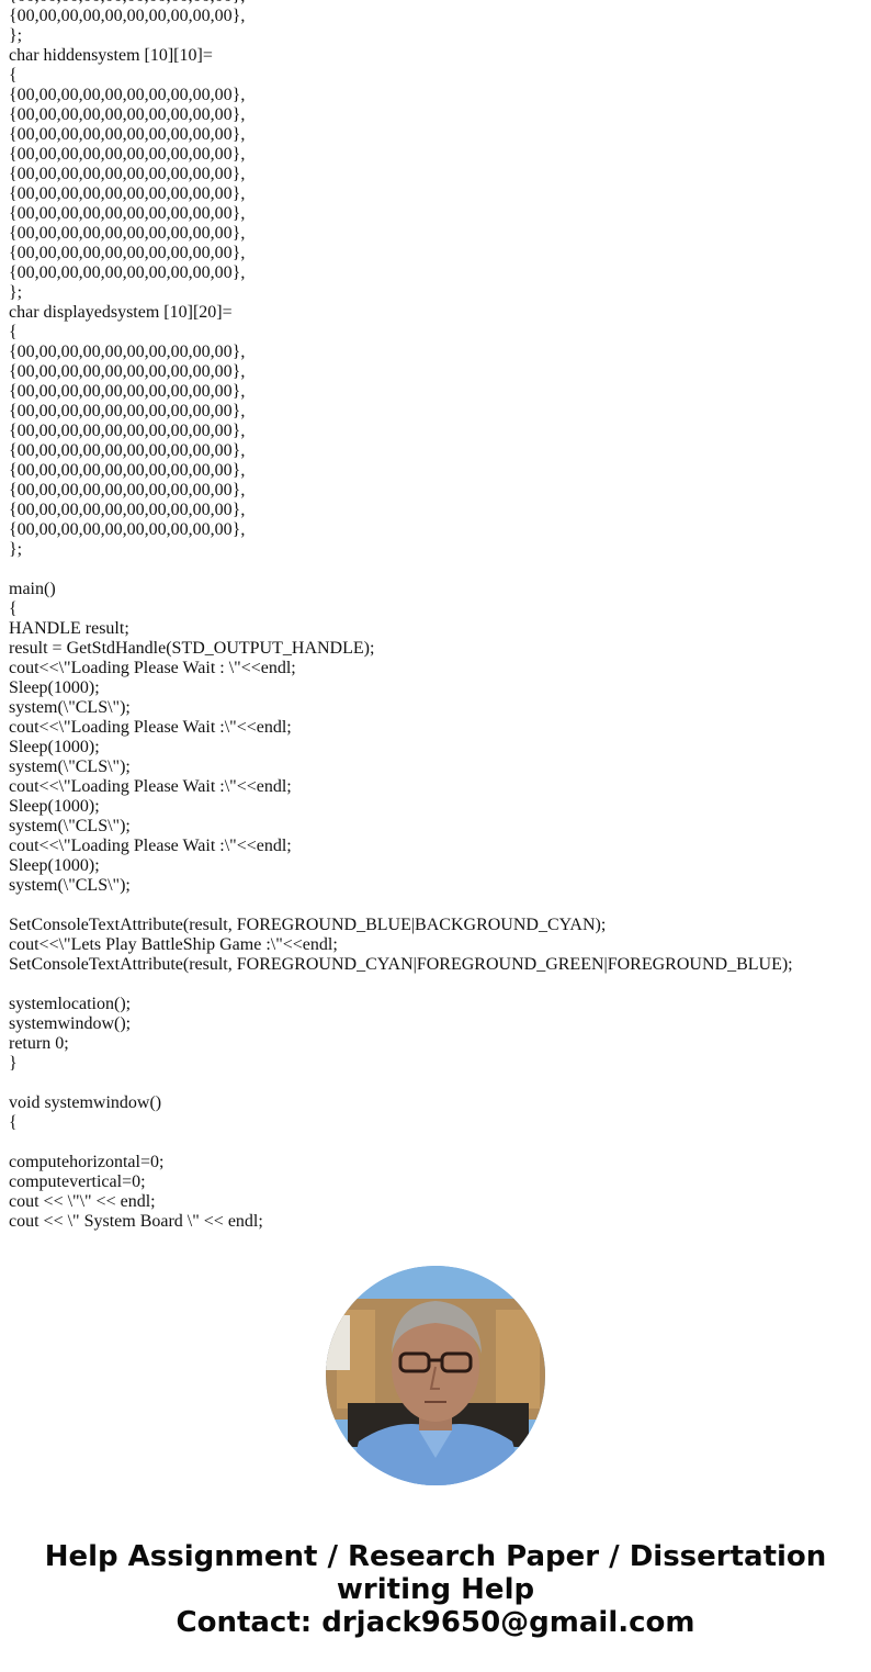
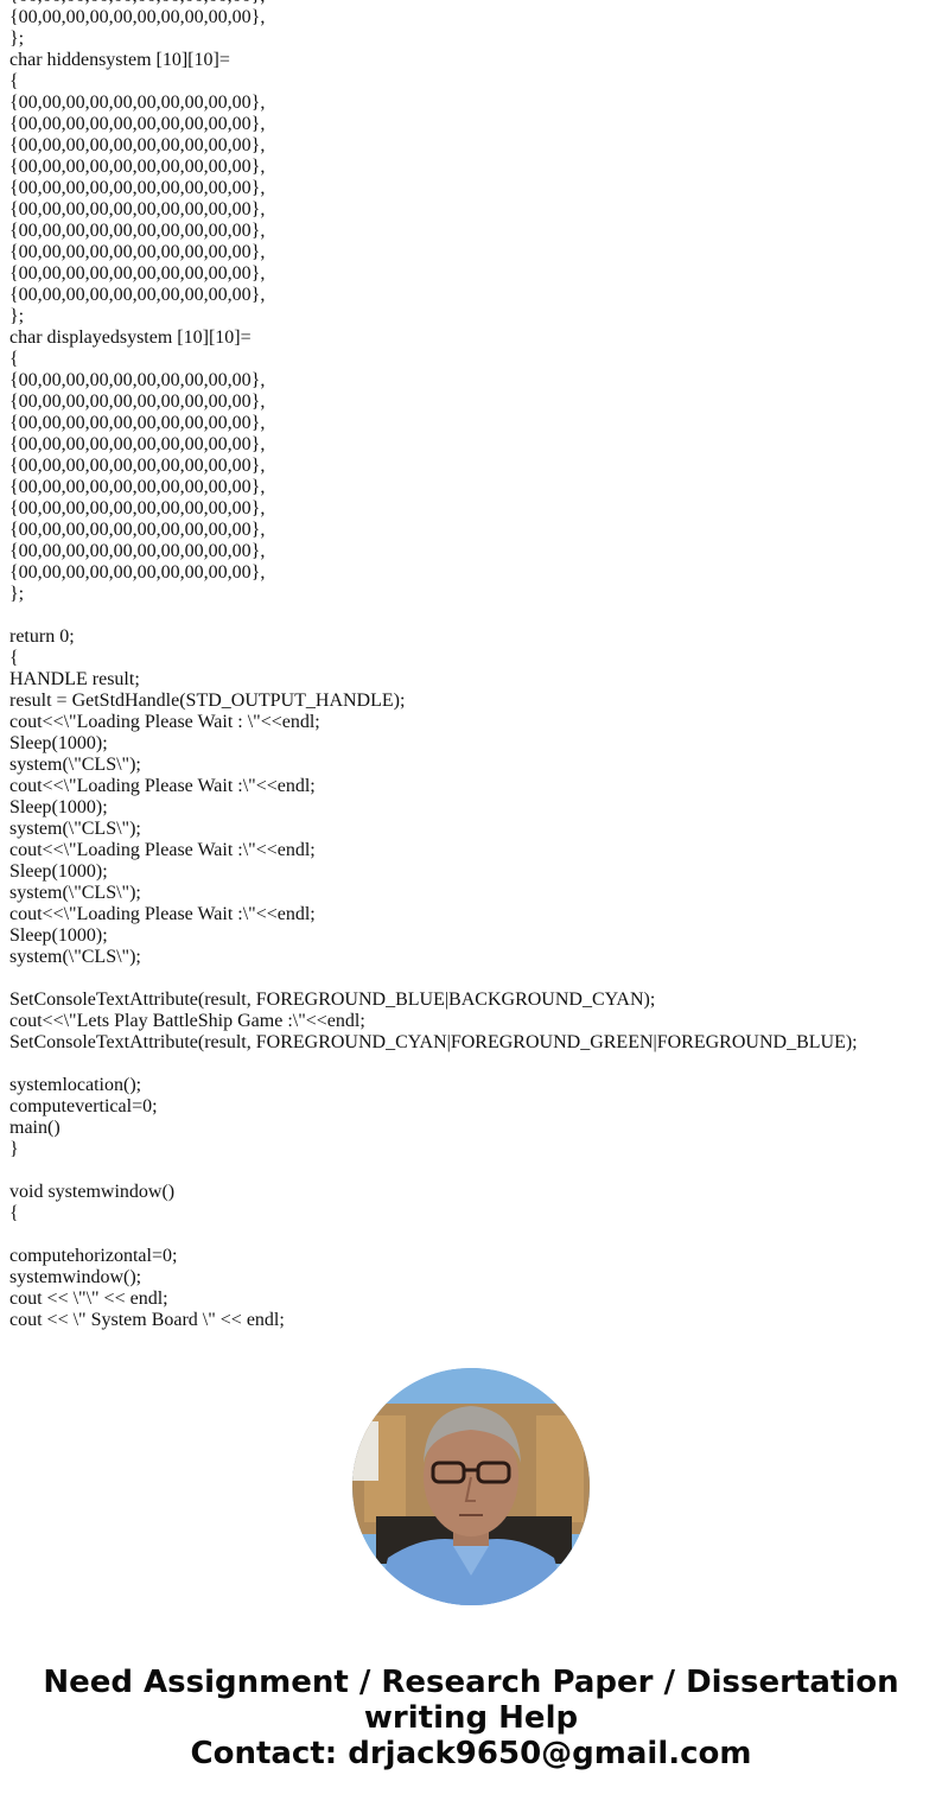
  {00,00,00,00,00,00,00,00,00,00},
  };
  char hiddensystem [10][10]=
  {
  {00,00,00,00,00,00,00,00,00,00},
  {00,00,00,00,00,00,00,00,00,00},
  {00,00,00,00,00,00,00,00,00,00},
  {00,00,00,00,00,00,00,00,00,00},
  {00,00,00,00,00,00,00,00,00,00},
  {00,00,00,00,00,00,00,00,00,00},
  {00,00,00,00,00,00,00,00,00,00},
  {00,00,00,00,00,00,00,00,00,00},
  {00,00,00,00,00,00,00,00,00,00},
  {00,00,00,00,00,00,00,00,00,00},
  };
- char displayedsystem [10][20]=
+ char displayedsystem [10][10]=
  {
  {00,00,00,00,00,00,00,00,00,00},
  {00,00,00,00,00,00,00,00,00,00},
  {00,00,00,00,00,00,00,00,00,00},
  {00,00,00,00,00,00,00,00,00,00},
  {00,00,00,00,00,00,00,00,00,00},
  {00,00,00,00,00,00,00,00,00,00},
  {00,00,00,00,00,00,00,00,00,00},
  {00,00,00,00,00,00,00,00,00,00},
  {00,00,00,00,00,00,00,00,00,00},
  {00,00,00,00,00,00,00,00,00,00},
  };
- main()
+ return 0;
  {
  HANDLE result;
  result = GetStdHandle(STD_OUTPUT_HANDLE);
  cout<<\"Loading Please Wait : \"<<endl;
  Sleep(1000);
  system(\"CLS\");
  cout<<\"Loading Please Wait :\"<<endl;
  Sleep(1000);
  system(\"CLS\");
  cout<<\"Loading Please Wait :\"<<endl;
  Sleep(1000);
  system(\"CLS\");
  cout<<\"Loading Please Wait :\"<<endl;
  Sleep(1000);
  system(\"CLS\");
  SetConsoleTextAttribute(result, FOREGROUND_BLUE|BACKGROUND_CYAN);
  cout<<\"Lets Play BattleShip Game :\"<<endl;
  SetConsoleTextAttribute(result, FOREGROUND_CYAN|FOREGROUND_GREEN|FOREGROUND_BLUE);
  systemlocation();
- systemwindow();
+ computevertical=0;
- return 0;
+ main()
  }
  void systemwindow()
  {
  computehorizontal=0;
- computevertical=0;
+ systemwindow();
  cout << \"\" << endl;
  cout << \" System Board \" << endl;
- Help Assignment / Research Paper / Dissertation
+ Need Assignment / Research Paper / Dissertation
  writing Help
  Contact: drjack9650@gmail.com
